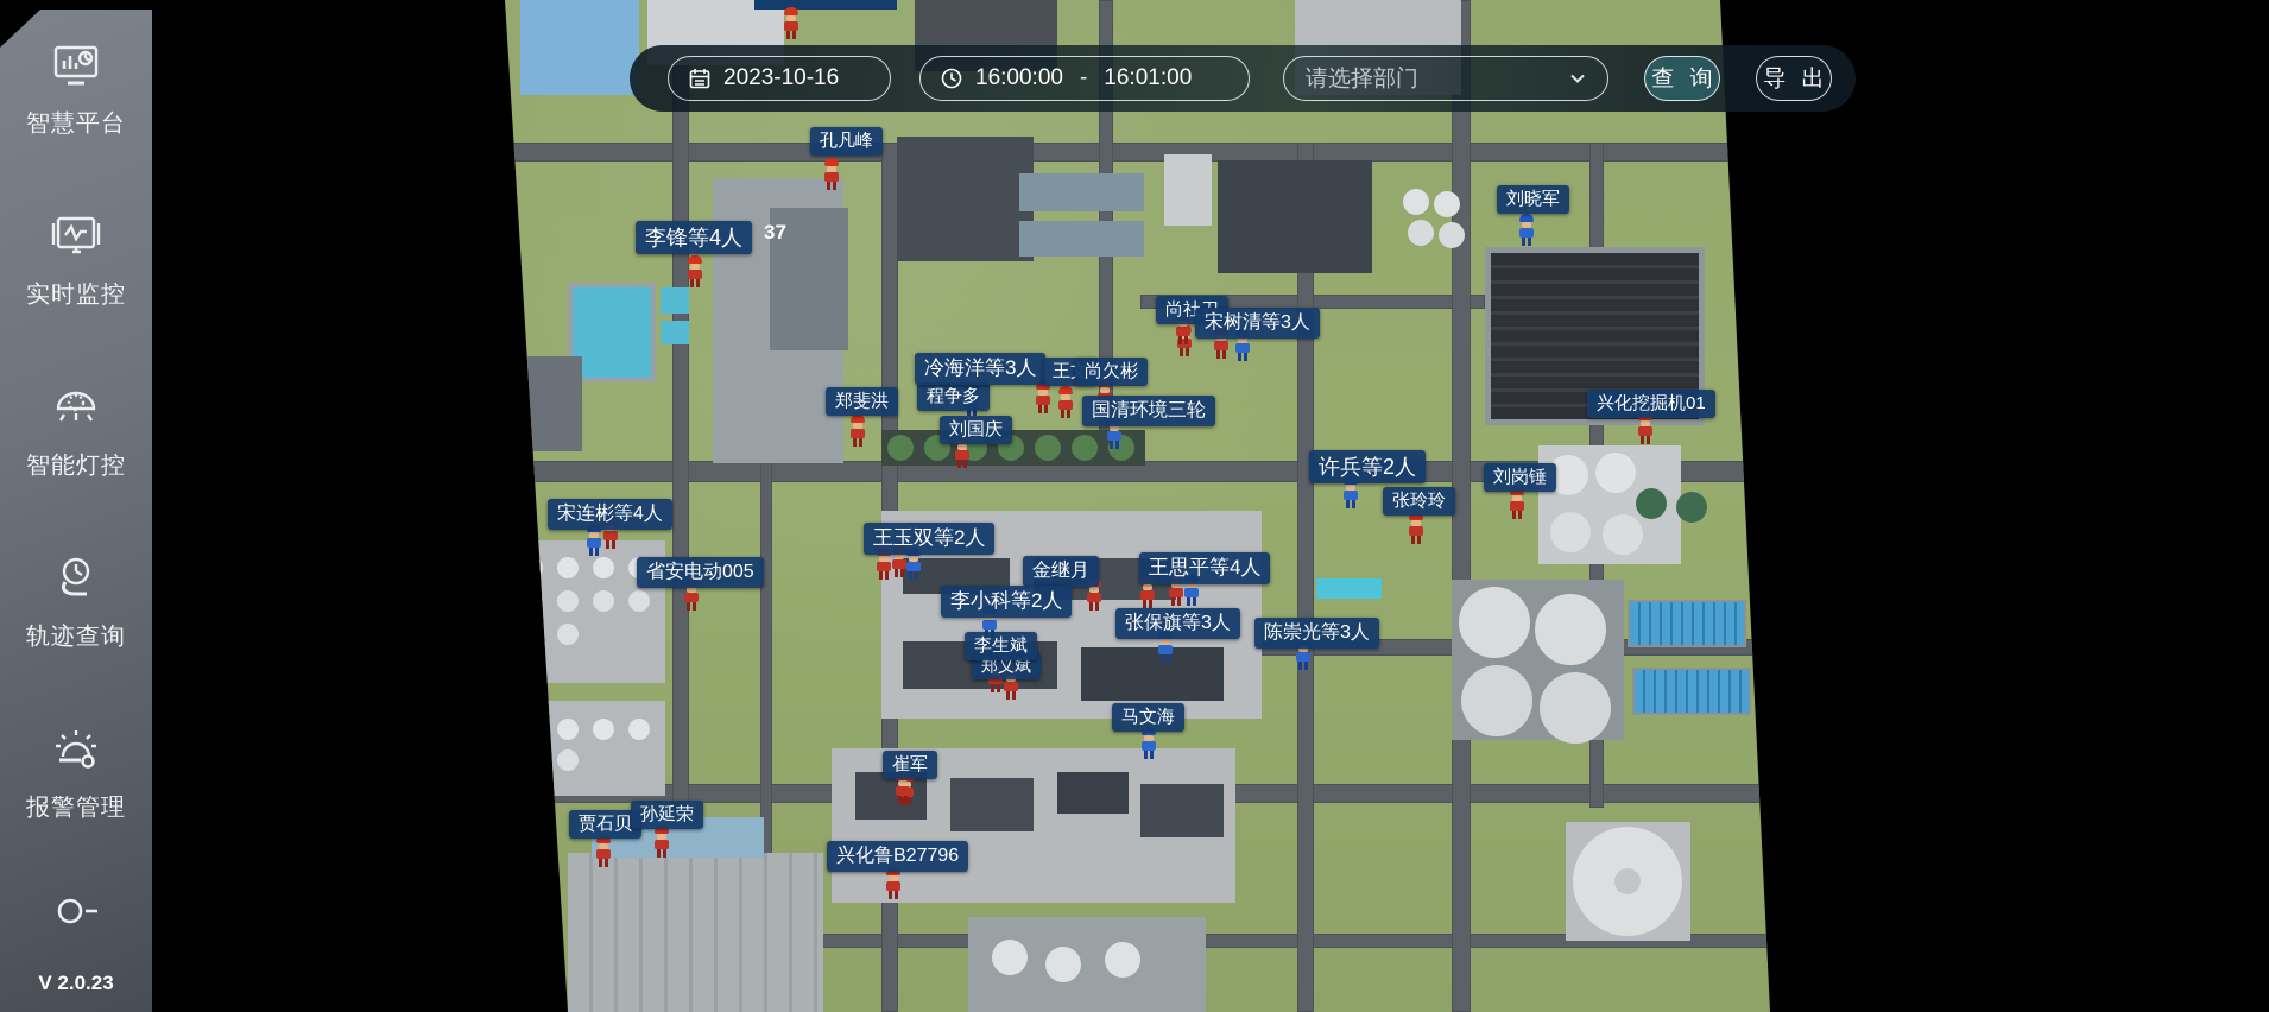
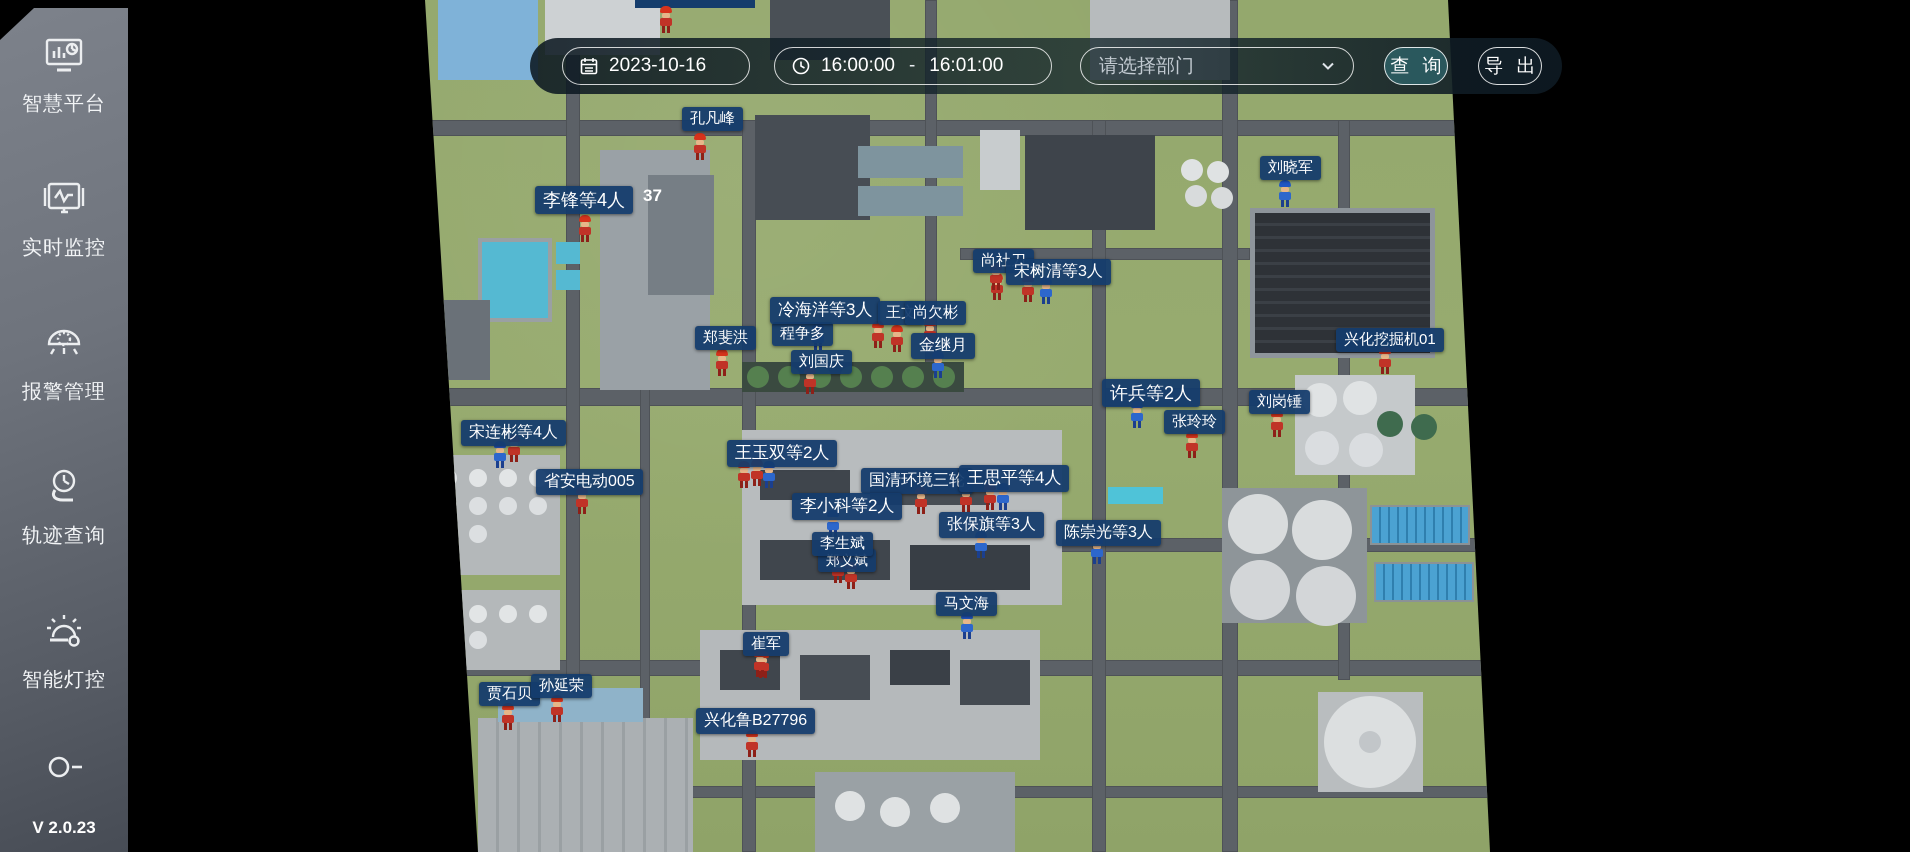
  程争多
  冷海洋等3人
  尚欠彬
- 国清环境三轮
+ 金继月
  刘国庆
  郑斐洪
  宋树清等3人
  孔凡峰
  李锋等4人
  刘晓军
  兴化挖掘机01
  许兵等2人
  刘岗锤
  张玲玲
  宋连彬等4人
  省安电动005
  王玉双等2人
- 金继月
+ 国清环境三轮
  王思平等4人
  李小科等2人
  张保旗等3人
  郑义斌
  李生斌
  陈崇光等3人
  马文海
  崔军
  贾石贝
  孙延荣
  兴化鲁B27796
  37
  智慧平台
  实时监控
- 智能灯控
+ 报警管理
  轨迹查询
- 报警管理
+ 智能灯控
  V 2.0.23
  2023-10-16
  16:00:00
  -
  16:01:00
  请选择部门
  查 询
  导 出
